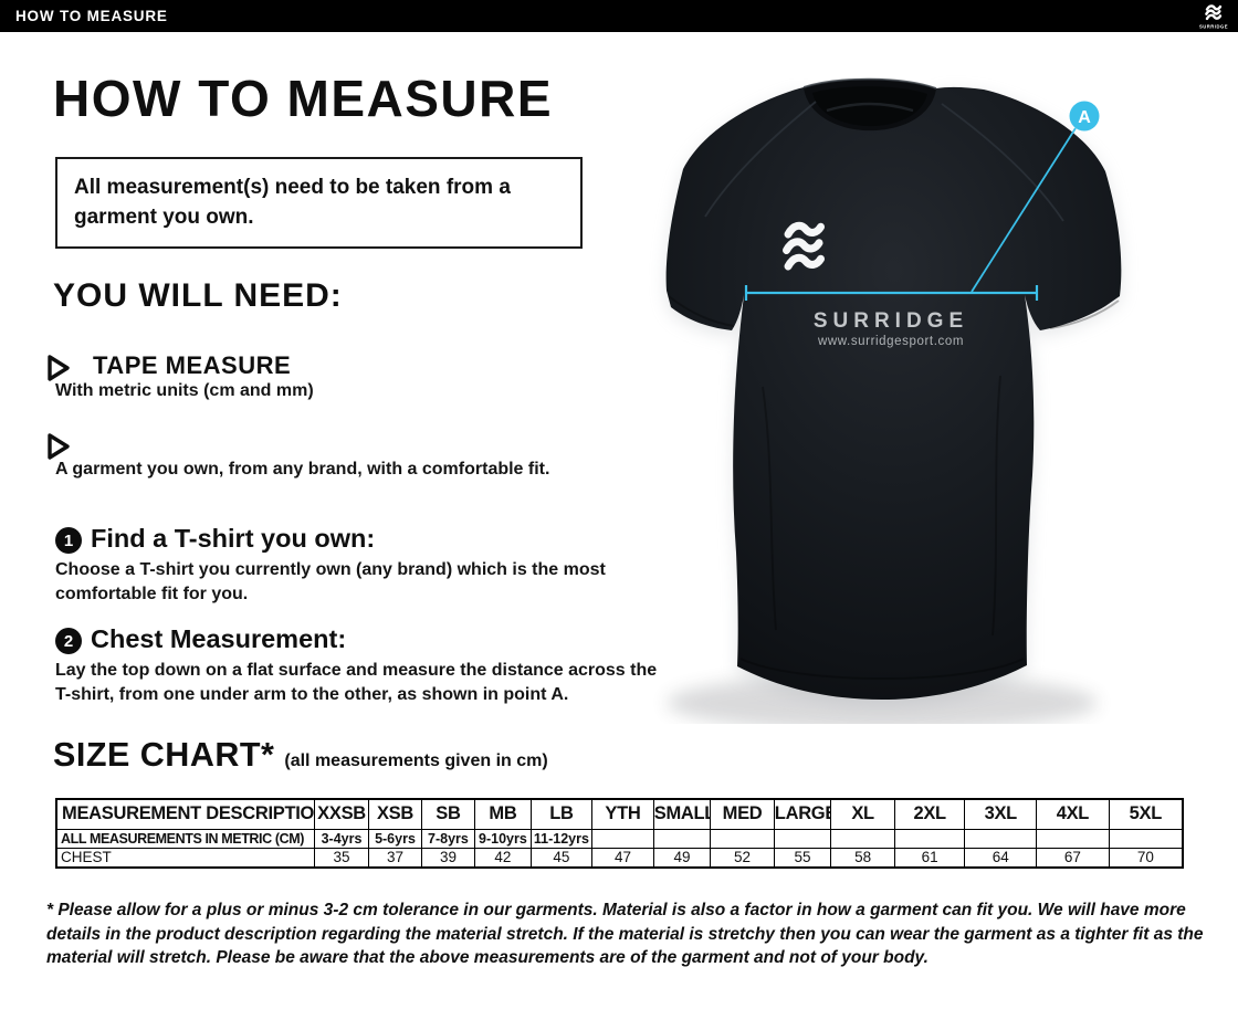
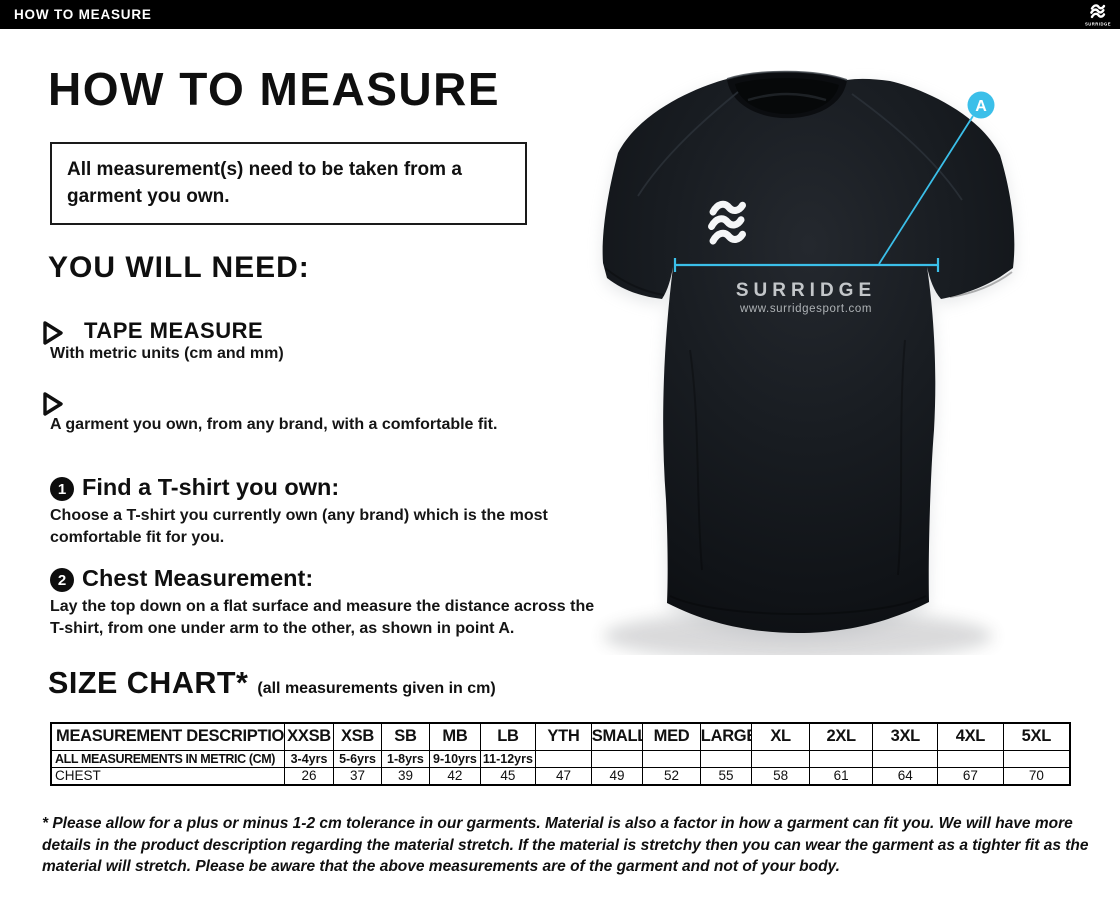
  HOW TO MEASURE
  HOW TO MEASURE
  All measurement(s) need to be taken from a garment you own.
  YOU WILL NEED:
  TAPE MEASURE
  With metric units (cm and mm)
  A garment you own, from any brand, with a comfortable fit.
  1
  Find a T-shirt you own:
  Choose a T-shirt you currently own (any brand) which is the most comfortable fit for you.
  2
  Chest Measurement:
  Lay the top down on a flat surface and measure the distance across the T-shirt, from one under arm to the other, as shown in point A.
  SIZE CHART*
  (all measurements given in cm)
  MEASUREMENT DESCRIPTIO	XXSB	XSB	SB	MB	LB	YTH	SMALL	MED	LARGE	XL	2XL	3XL	4XL	5XL
- ALL MEASUREMENTS IN METRIC (CM)	3-4yrs	5-6yrs	7-8yrs	9-10yrs	11-12yrs
+ ALL MEASUREMENTS IN METRIC (CM)	3-4yrs	5-6yrs	1-8yrs	9-10yrs	11-12yrs
- CHEST	35	37	39	42	45	47	49	52	55	58	61	64	67	70
+ CHEST	26	37	39	42	45	47	49	52	55	58	61	64	67	70
- * Please allow for a plus or minus 3-2 cm tolerance in our garments. Material is also a factor in how a garment can fit you. We will have more details in the product description regarding the material stretch. If the material is stretchy then you can wear the garment as a tighter fit as the material will stretch. Please be aware that the above measurements are of the garment and not of your body.
+ * Please allow for a plus or minus 1-2 cm tolerance in our garments. Material is also a factor in how a garment can fit you. We will have more details in the product description regarding the material stretch. If the material is stretchy then you can wear the garment as a tighter fit as the material will stretch. Please be aware that the above measurements are of the garment and not of your body.
  SURRIDGE
  www.surridgesport.com
  A
